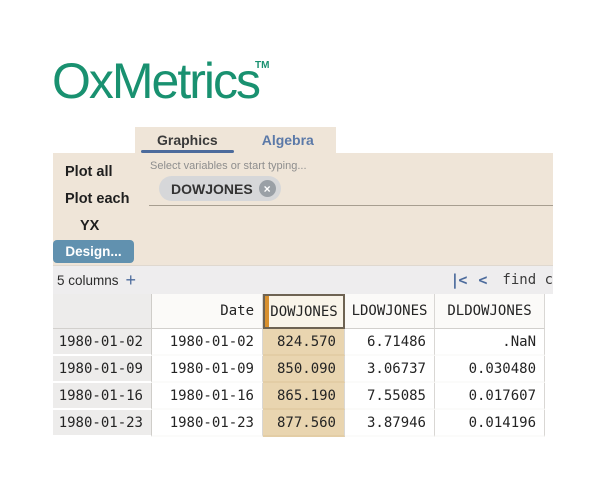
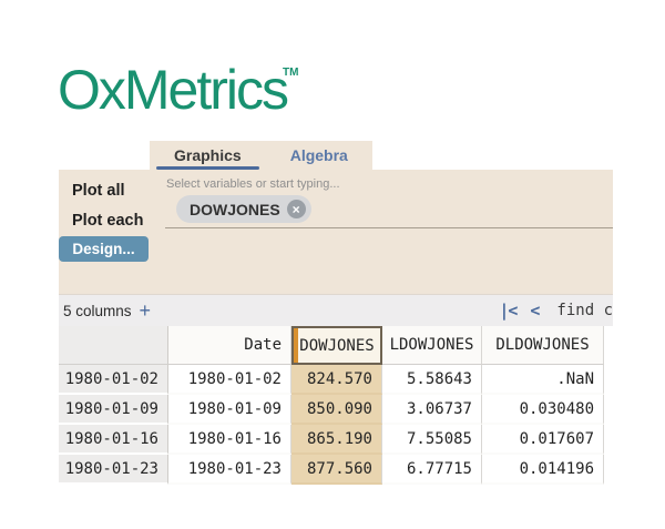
  OxMetricsTM
  Graphics
  Algebra
  Plot all
  Plot each
- YX
  Design...
  Select variables or start typing...
  DOWJONES
  ×
  5 columns
  +
  |<
  <
  find c
  	Date	DOWJONES	LDOWJONES	DLDOWJONES
- 1980-01-02	1980-01-02	824.570	6.71486	.NaN
+ 1980-01-02	1980-01-02	824.570	5.58643	.NaN
  1980-01-09	1980-01-09	850.090	3.06737	0.030480
  1980-01-16	1980-01-16	865.190	7.55085	0.017607
- 1980-01-23	1980-01-23	877.560	3.87946	0.014196
+ 1980-01-23	1980-01-23	877.560	6.77715	0.014196
